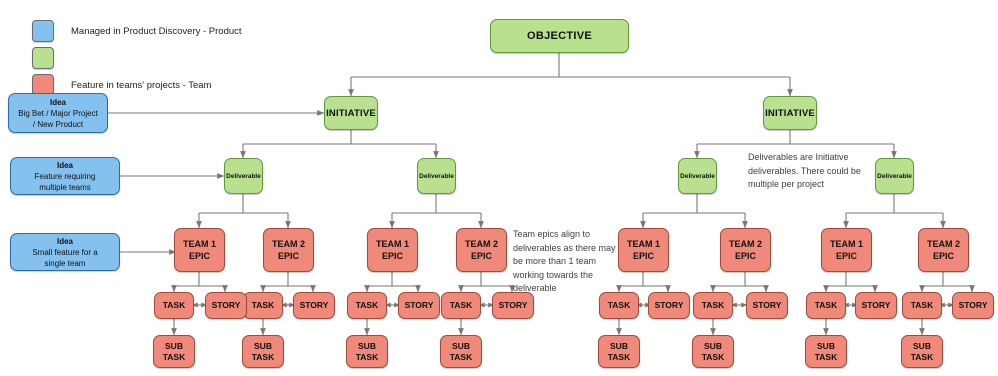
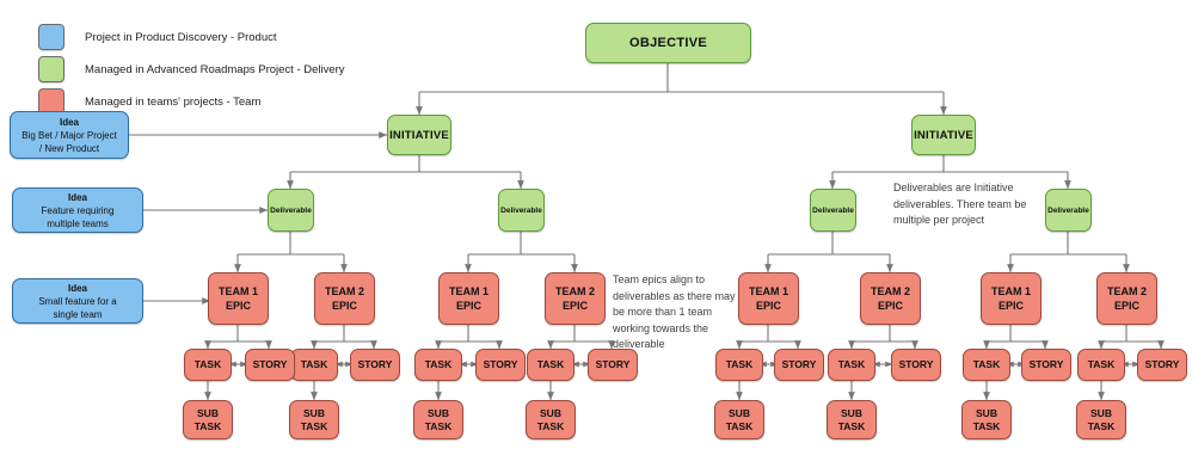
- Managed in Product Discovery - Product
+ Project in Product Discovery - Product
+ Managed in Advanced Roadmaps Project - Delivery
- Feature in teams' projects - Team
+ Managed in teams' projects - Team
  Idea
  Big Bet / Major Project
  / New Product
  Idea
  Feature requiring
  multiple teams
  Idea
  Small feature for a
  single team
  OBJECTIVE
  INITIATIVE
  INITIATIVE
  TEAM 1
  EPIC
  TEAM 2
  EPIC
  TEAM 1
  EPIC
  TEAM 2
  EPIC
  TEAM 1
  EPIC
  TEAM 2
  EPIC
  TEAM 1
  EPIC
  TEAM 2
  EPIC
  TASK
  TASK
  TASK
  TASK
  TASK
  TASK
  TASK
  TASK
  STORY
  STORY
  STORY
  STORY
  STORY
  STORY
  STORY
  STORY
  SUB
  TASK
  SUB
  TASK
  SUB
  TASK
  SUB
  TASK
  SUB
  TASK
  SUB
  TASK
  SUB
  TASK
  SUB
  TASK
  Team epics align to deliverables as there may be more than 1 team working towards the deliverable
- Deliverables are Initiative deliverables. There could be multiple per project
+ Deliverables are Initiative deliverables. There team be multiple per project
